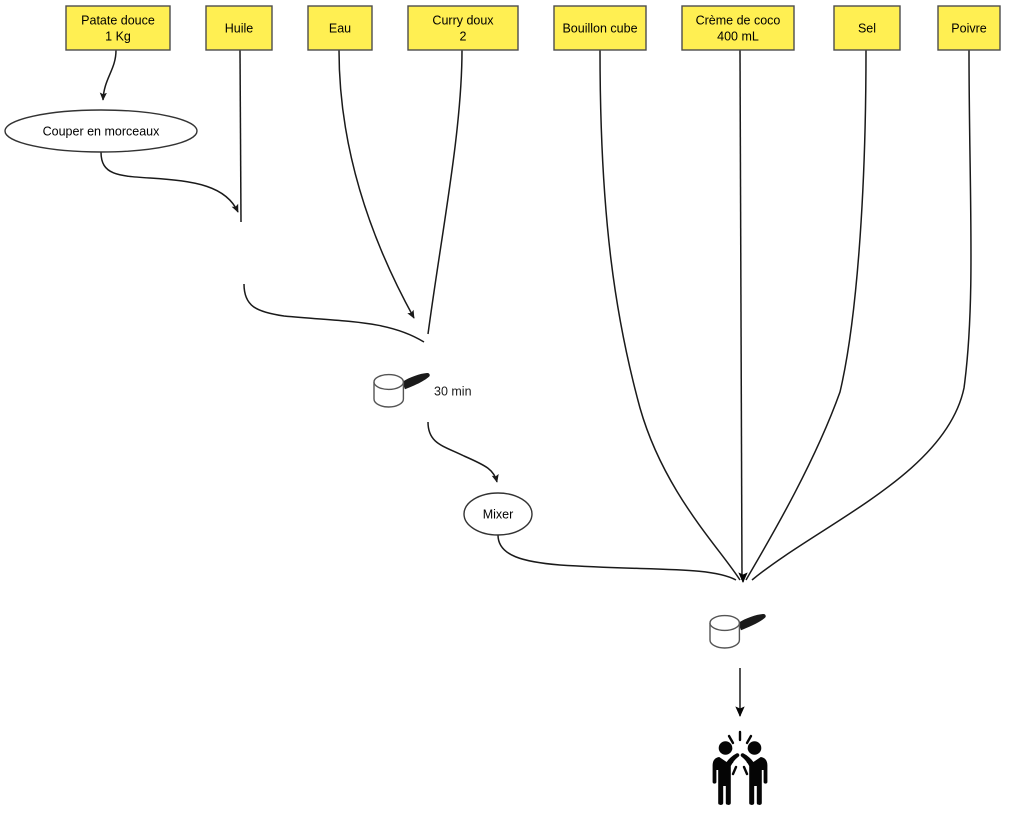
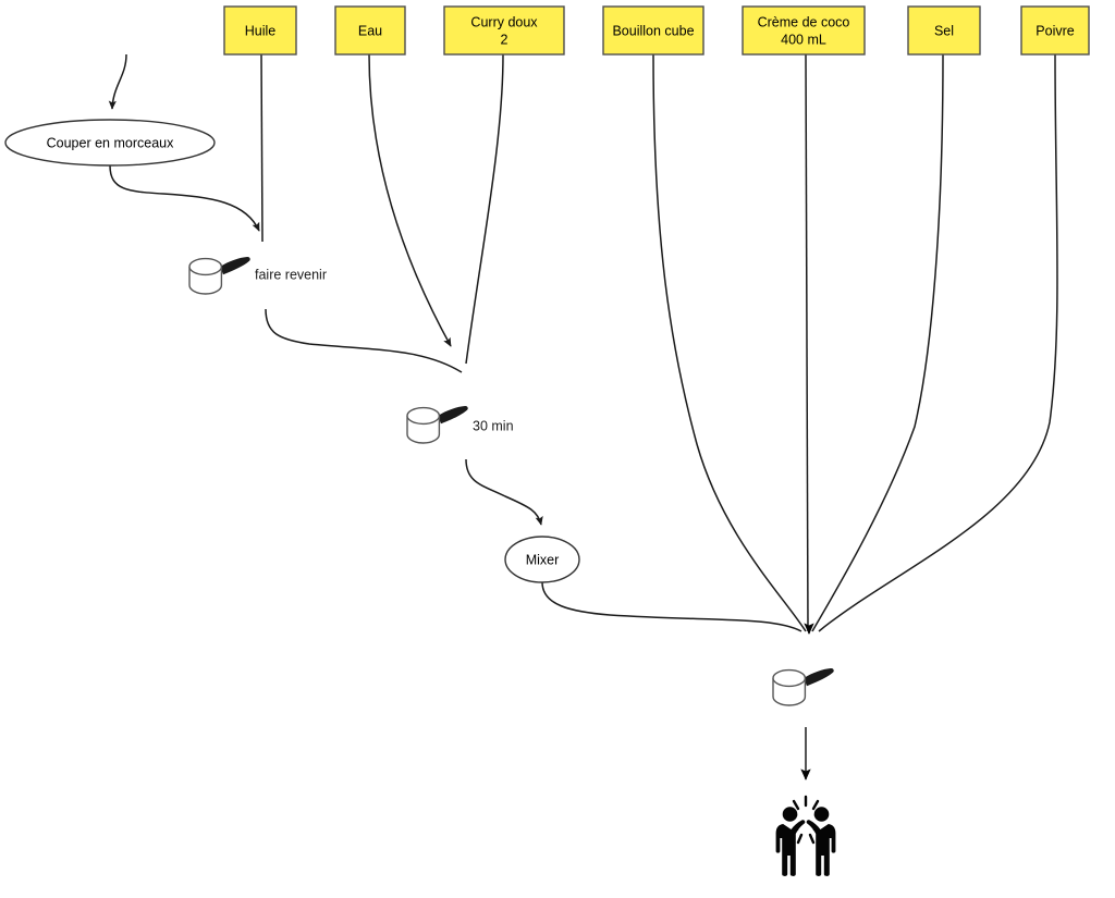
- Patate douce
- 1 Kg
  Huile
  Eau
  Curry doux
  2
  Bouillon cube
  Crème de coco
  400 mL
  Sel
  Poivre
  Couper en morceaux
  Mixer
+ faire revenir
  30 min
